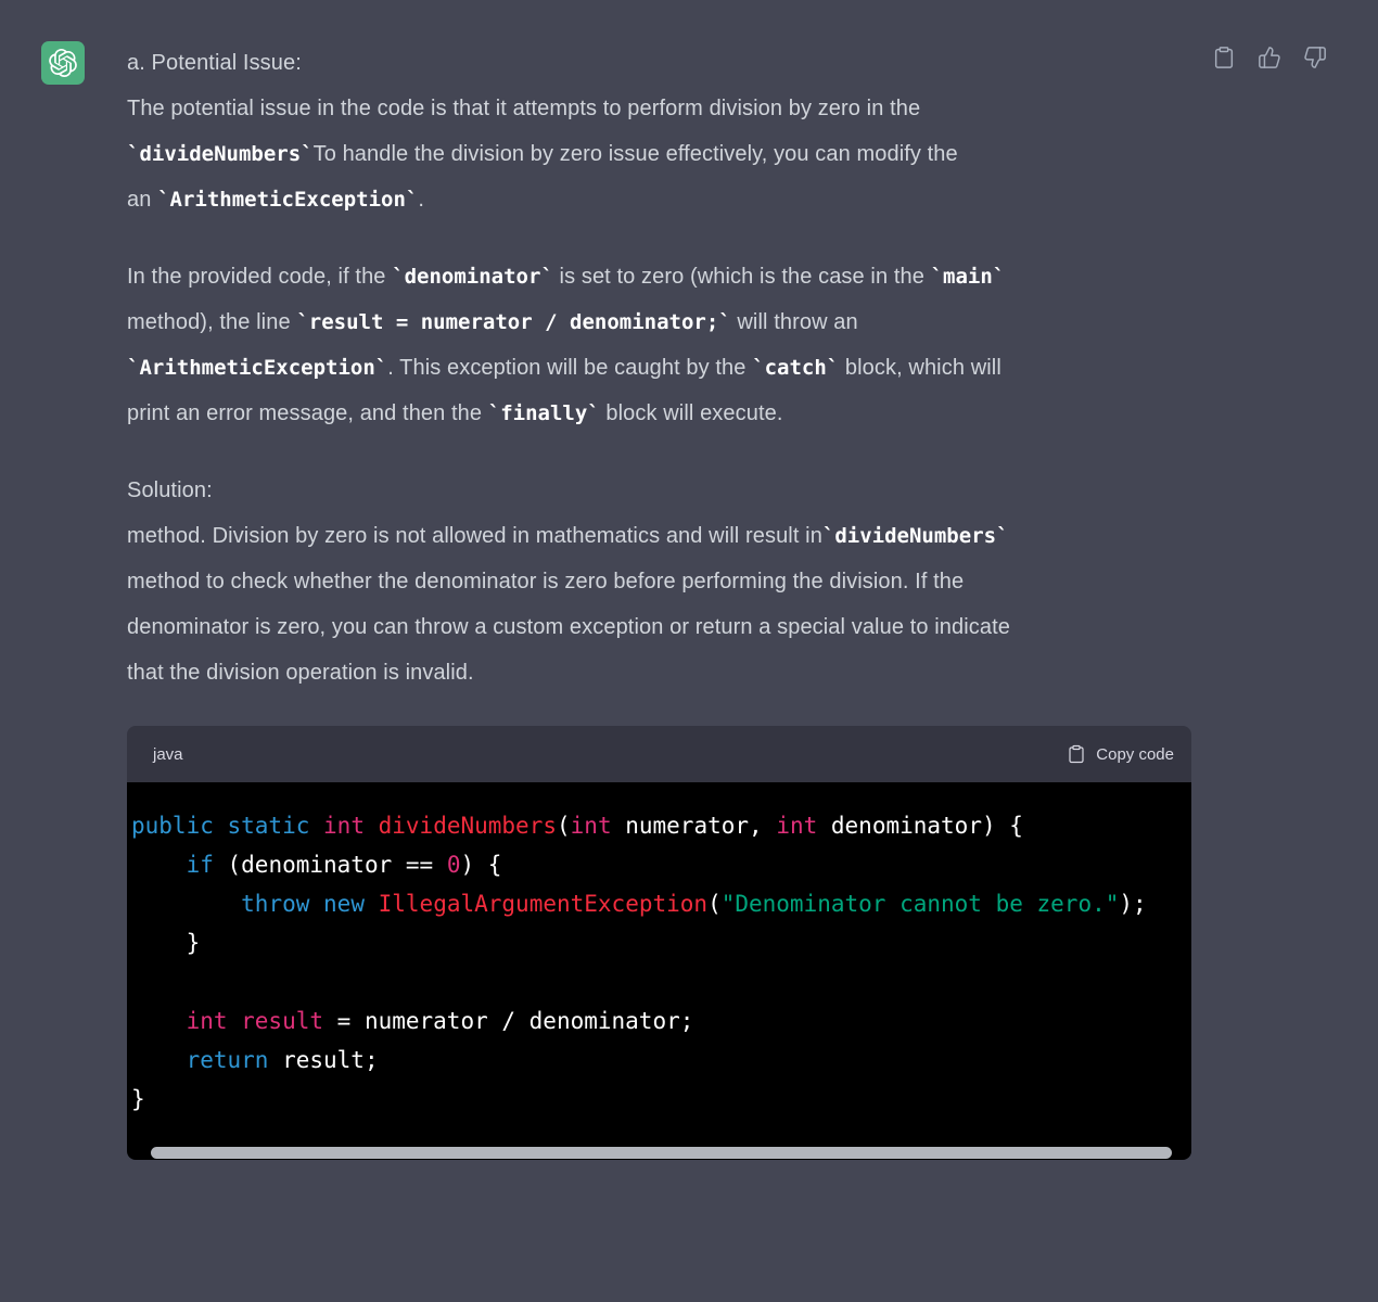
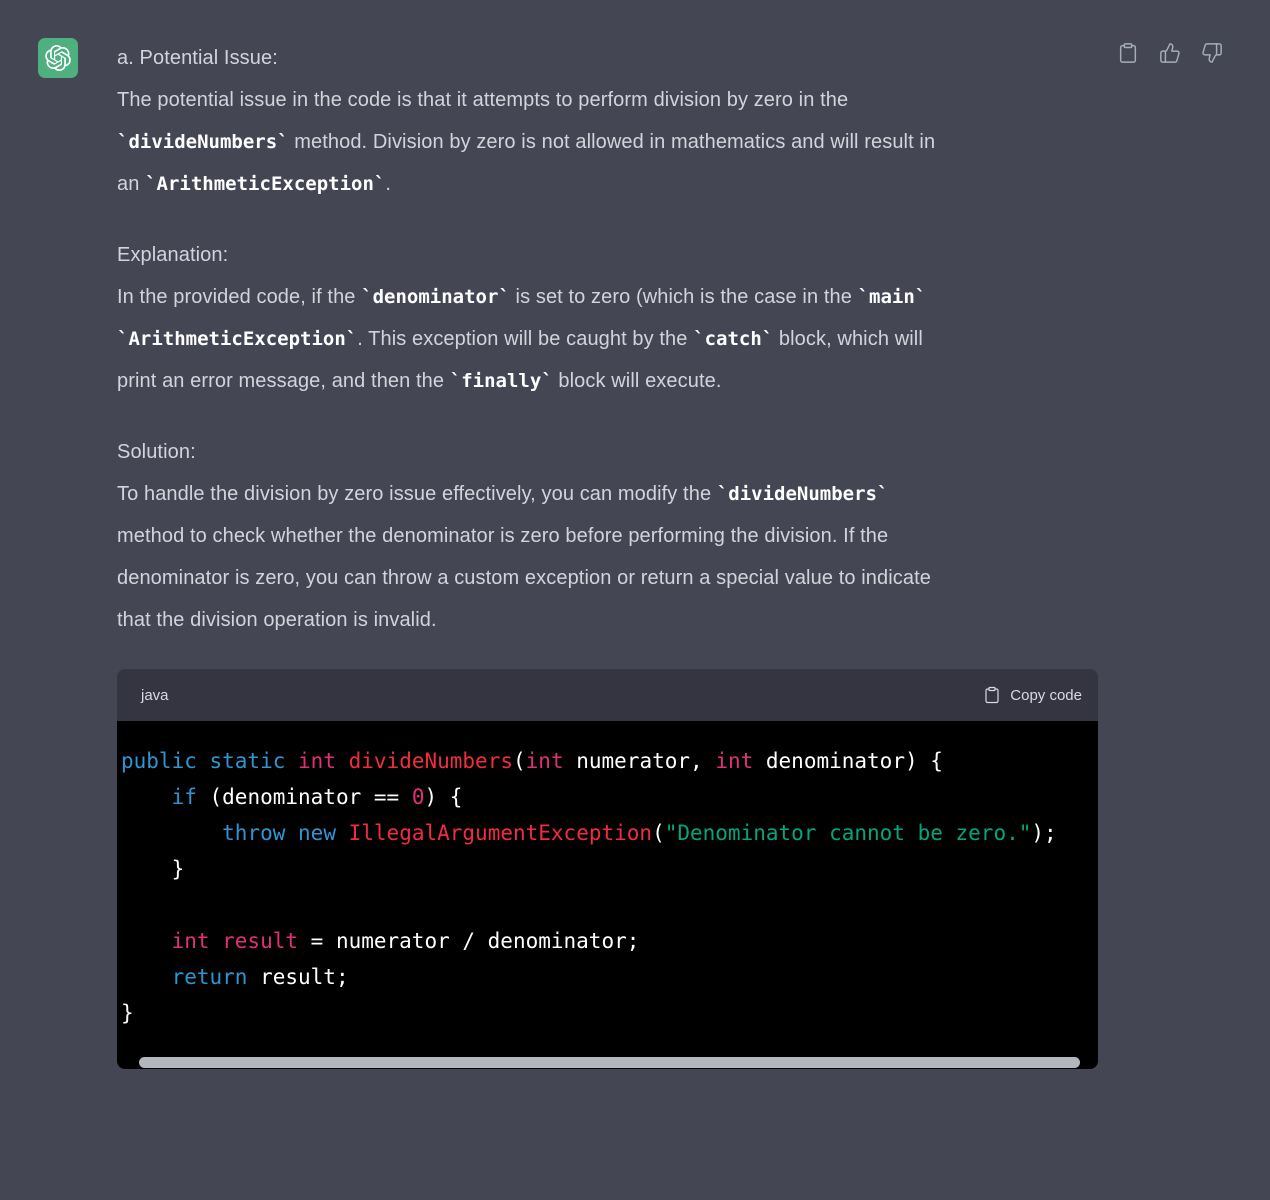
  a. Potential Issue:
  The potential issue in the code is that it attempts to perform division by zero in the
- `divideNumbers`To handle the division by zero issue effectively, you can modify the
+ `divideNumbers` method. Division by zero is not allowed in mathematics and will result in
  an `ArithmeticException`.
+ Explanation:
  In the provided code, if the `denominator` is set to zero (which is the case in the `main`
- method), the line `result = numerator / denominator;` will throw an
  `ArithmeticException`. This exception will be caught by the `catch` block, which will
  print an error message, and then the `finally` block will execute.
  Solution:
- method. Division by zero is not allowed in mathematics and will result in`divideNumbers`
+ To handle the division by zero issue effectively, you can modify the `divideNumbers`
  method to check whether the denominator is zero before performing the division. If the
  denominator is zero, you can throw a custom exception or return a special value to indicate
  that the division operation is invalid.
  java
  Copy code
  public static int divideNumbers(int numerator, int denominator) {
  if (denominator == 0) {
  throw new IllegalArgumentException("Denominator cannot be zero.");
  }
  int result = numerator / denominator;
  return result;
  }
